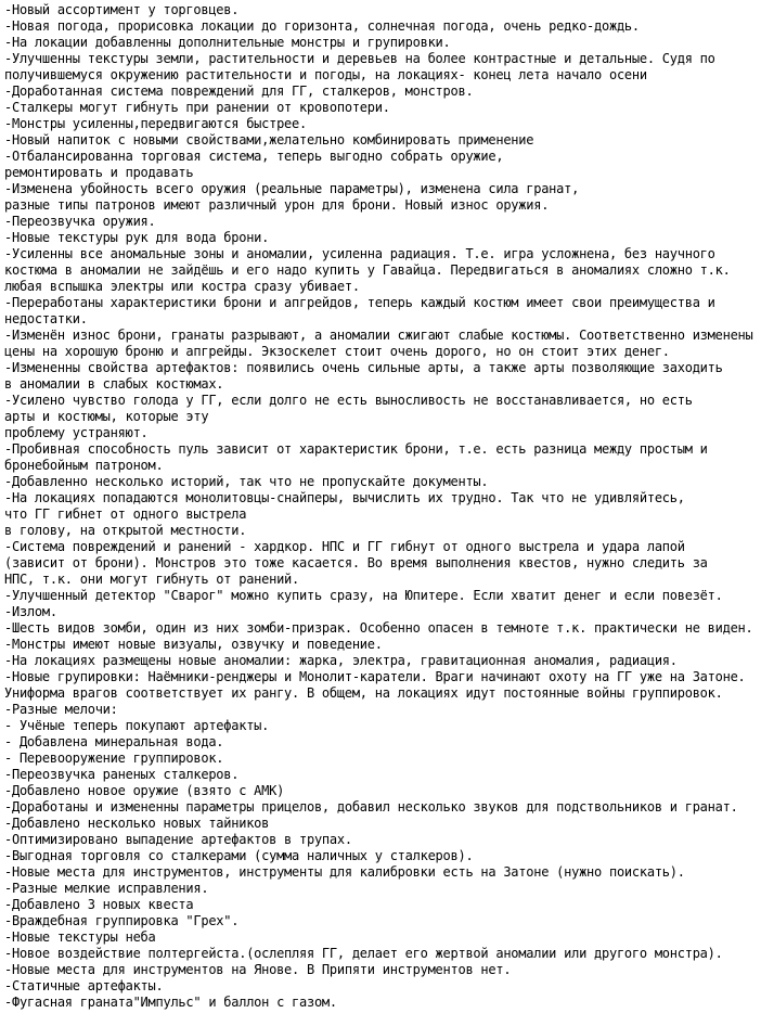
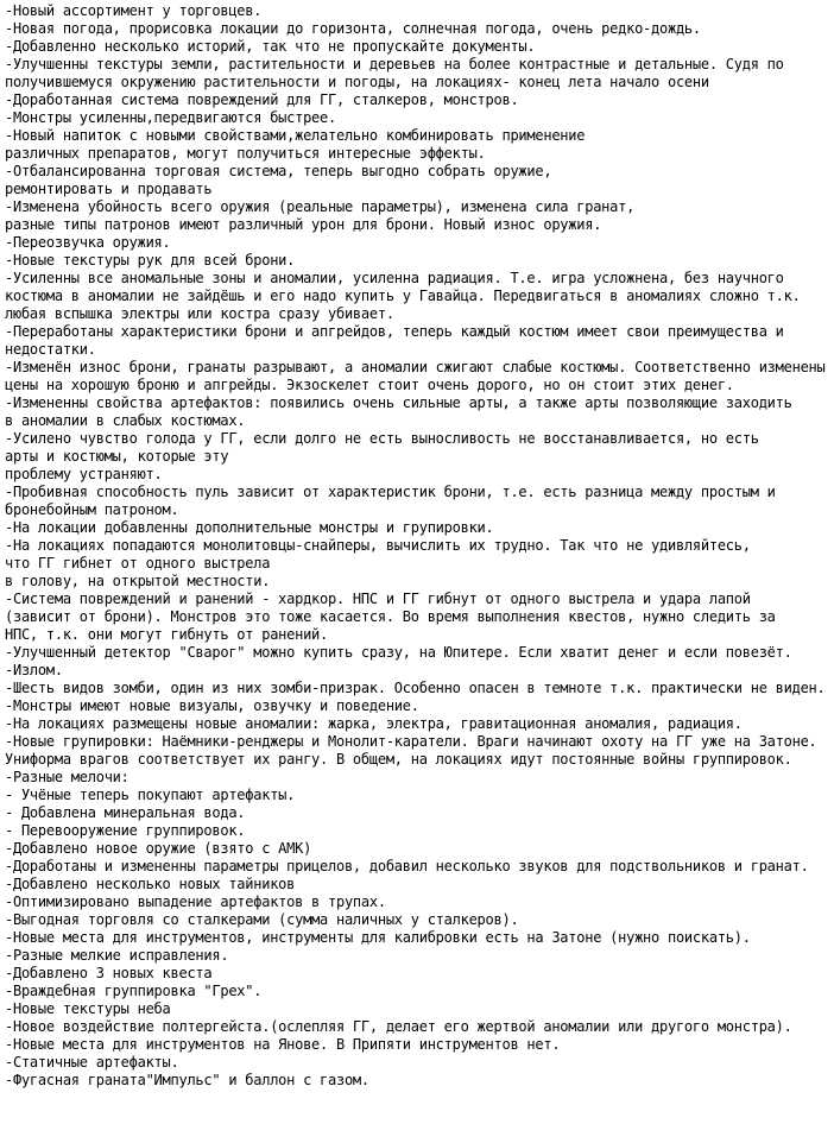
  -Новый ассортимент у торговцев.
  -Новая погода, прорисовка локации до горизонта, солнечная погода, очень редко-дождь.
- -На локации добавленны дополнительные монстры и групировки.
+ -Добавленно несколько историй, так что не пропускайте документы.
  -Улучшенны текстуры земли, растительности и деревьев на более контрастные и детальные. Судя по
  получившемуся окружению растительности и погоды, на локациях- конец лета начало осени
  -Доработанная система повреждений для ГГ, сталкеров, монстров.
- -Сталкеры могут гибнуть при ранении от кровопотери.
  -Монстры усиленны,передвигаются быстрее.
  -Новый напиток с новыми свойствами,желательно комбинировать применение
+ различных препаратов, могут получиться интересные эффекты.
  -Отбалансированна торговая система, теперь выгодно собрать оружие,
  ремонтировать и продавать
  -Изменена убойность всего оружия (реальные параметры), изменена сила гранат,
  разные типы патронов имеют различный урон для брони. Новый износ оружия.
  -Переозвучка оружия.
- -Новые текстуры рук для вода брони.
+ -Новые текстуры рук для всей брони.
  -Усиленны все аномальные зоны и аномалии, усиленна радиация. Т.е. игра усложнена, без научного
  костюма в аномалии не зайдёшь и его надо купить у Гавайца. Передвигаться в аномалиях сложно т.к.
  любая вспышка электры или костра сразу убивает.
  -Переработаны характеристики брони и апгрейдов, теперь каждый костюм имеет свои преимущества и
  недостатки.
  -Изменён износ брони, гранаты разрывают, а аномалии сжигают слабые костюмы. Соответственно изменены
  цены на хорошую броню и апгрейды. Экзоскелет стоит очень дорого, но он стоит этих денег.
  -Измененны свойства артефактов: появились очень сильные арты, а также арты позволяющие заходить
  в аномалии в слабых костюмах.
  -Усилено чувство голода у ГГ, если долго не есть выносливость не восстанавливается, но есть
  арты и костюмы, которые эту
  проблему устраняют.
  -Пробивная способность пуль зависит от характеристик брони, т.е. есть разница между простым и
  бронебойным патроном.
- -Добавленно несколько историй, так что не пропускайте документы.
+ -На локации добавленны дополнительные монстры и групировки.
  -На локациях попадаются монолитовцы-снайперы, вычислить их трудно. Так что не удивляйтесь,
  что ГГ гибнет от одного выстрела
  в голову, на открытой местности.
  -Система повреждений и ранений - хардкор. НПС и ГГ гибнут от одного выстрела и удара лапой
  (зависит от брони). Монстров это тоже касается. Во время выполнения квестов, нужно следить за
  НПС, т.к. они могут гибнуть от ранений.
  -Улучшенный детектор "Сварог" можно купить сразу, на Юпитере. Если хватит денег и если повезёт.
  -Излом.
  -Шесть видов зомби, один из них зомби-призрак. Особенно опасен в темноте т.к. практически не виден.
  -Монстры имеют новые визуалы, озвучку и поведение.
  -На локациях размещены новые аномалии: жарка, электра, гравитационная аномалия, радиация.
  -Новые групировки: Наёмники-ренджеры и Монолит-каратели. Враги начинают охоту на ГГ уже на Затоне.
  Униформа врагов соответствует их рангу. В общем, на локациях идут постоянные войны группировок.
  -Разные мелочи:
  - Учёные теперь покупают артефакты.
  - Добавлена минеральная вода.
  - Перевооружение группировок.
- -Переозвучка раненых сталкеров.
  -Добавлено новое оружие (взято с АМК)
  -Доработаны и измененны параметры прицелов, добавил несколько звуков для подствольников и гранат.
  -Добавлено несколько новых тайников
  -Оптимизировано выпадение артефактов в трупах.
  -Выгодная торговля со сталкерами (сумма наличных у сталкеров).
  -Новые места для инструментов, инструменты для калибровки есть на Затоне (нужно поискать).
  -Разные мелкие исправления.
  -Добавлено 3 новых квеста
  -Враждебная группировка "Грех".
  -Новые текстуры неба
  -Новое воздействие полтергейста.(ослепляя ГГ, делает его жертвой аномалии или другого монстра).
  -Новые места для инструментов на Янове. В Припяти инструментов нет.
  -Статичные артефакты.
  -Фугасная граната"Импульс" и баллон с газом.
